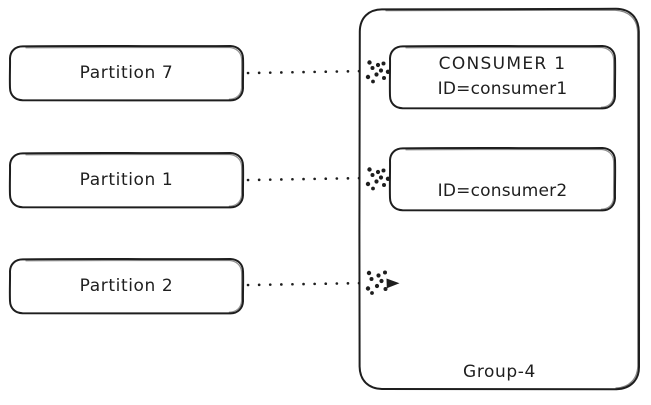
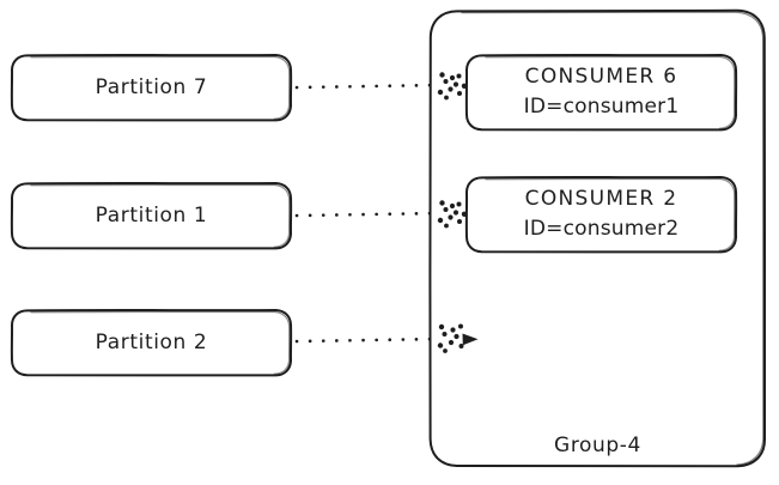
  Partition 7
  Partition 1
  Partition 2
- CONSUMER 1
+ CONSUMER 6
  ID=consumer1
+ CONSUMER 2
  ID=consumer2
  Group-4
